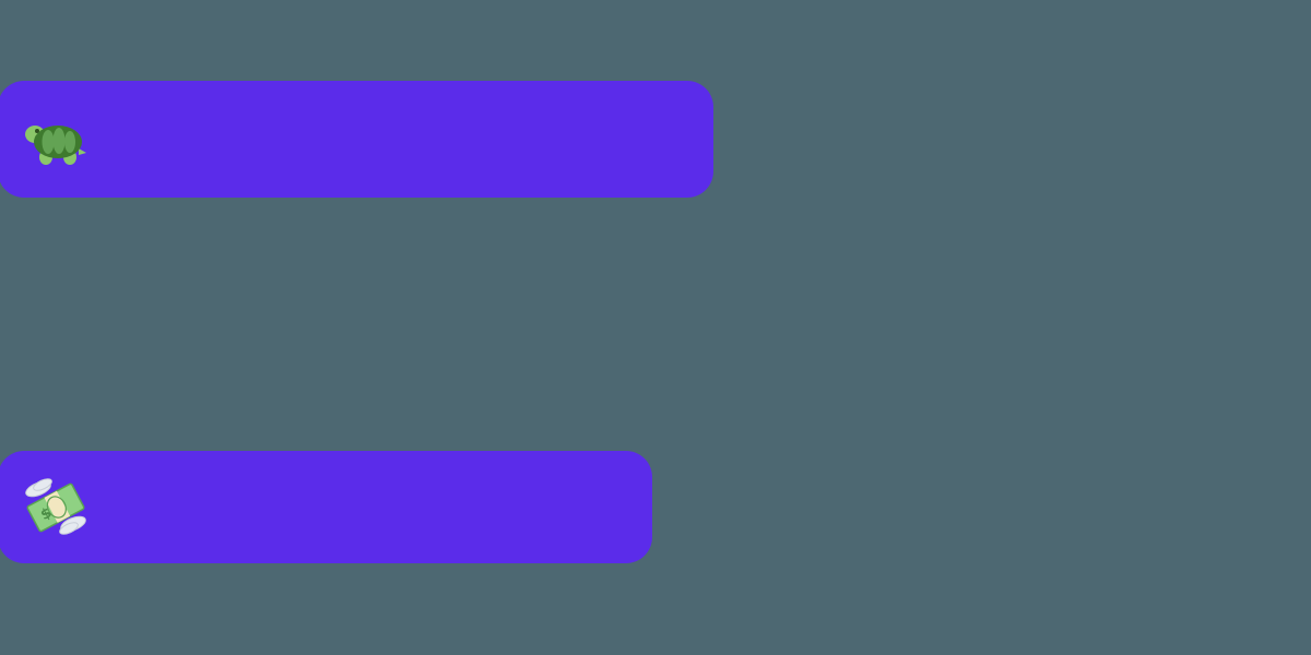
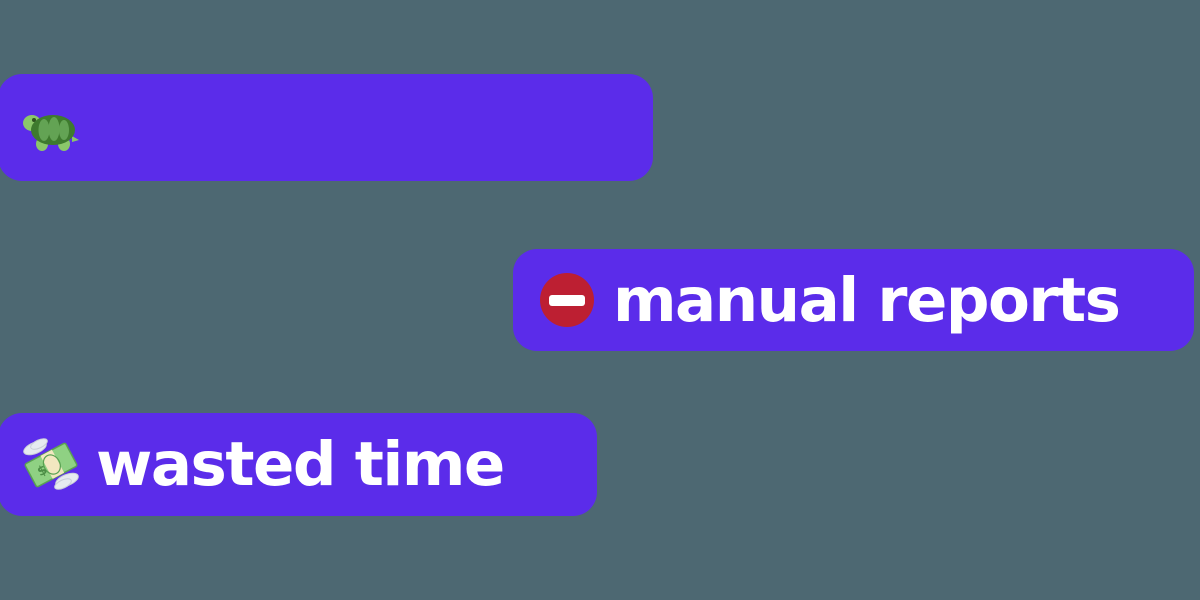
+ manual reports
+ wasted time
